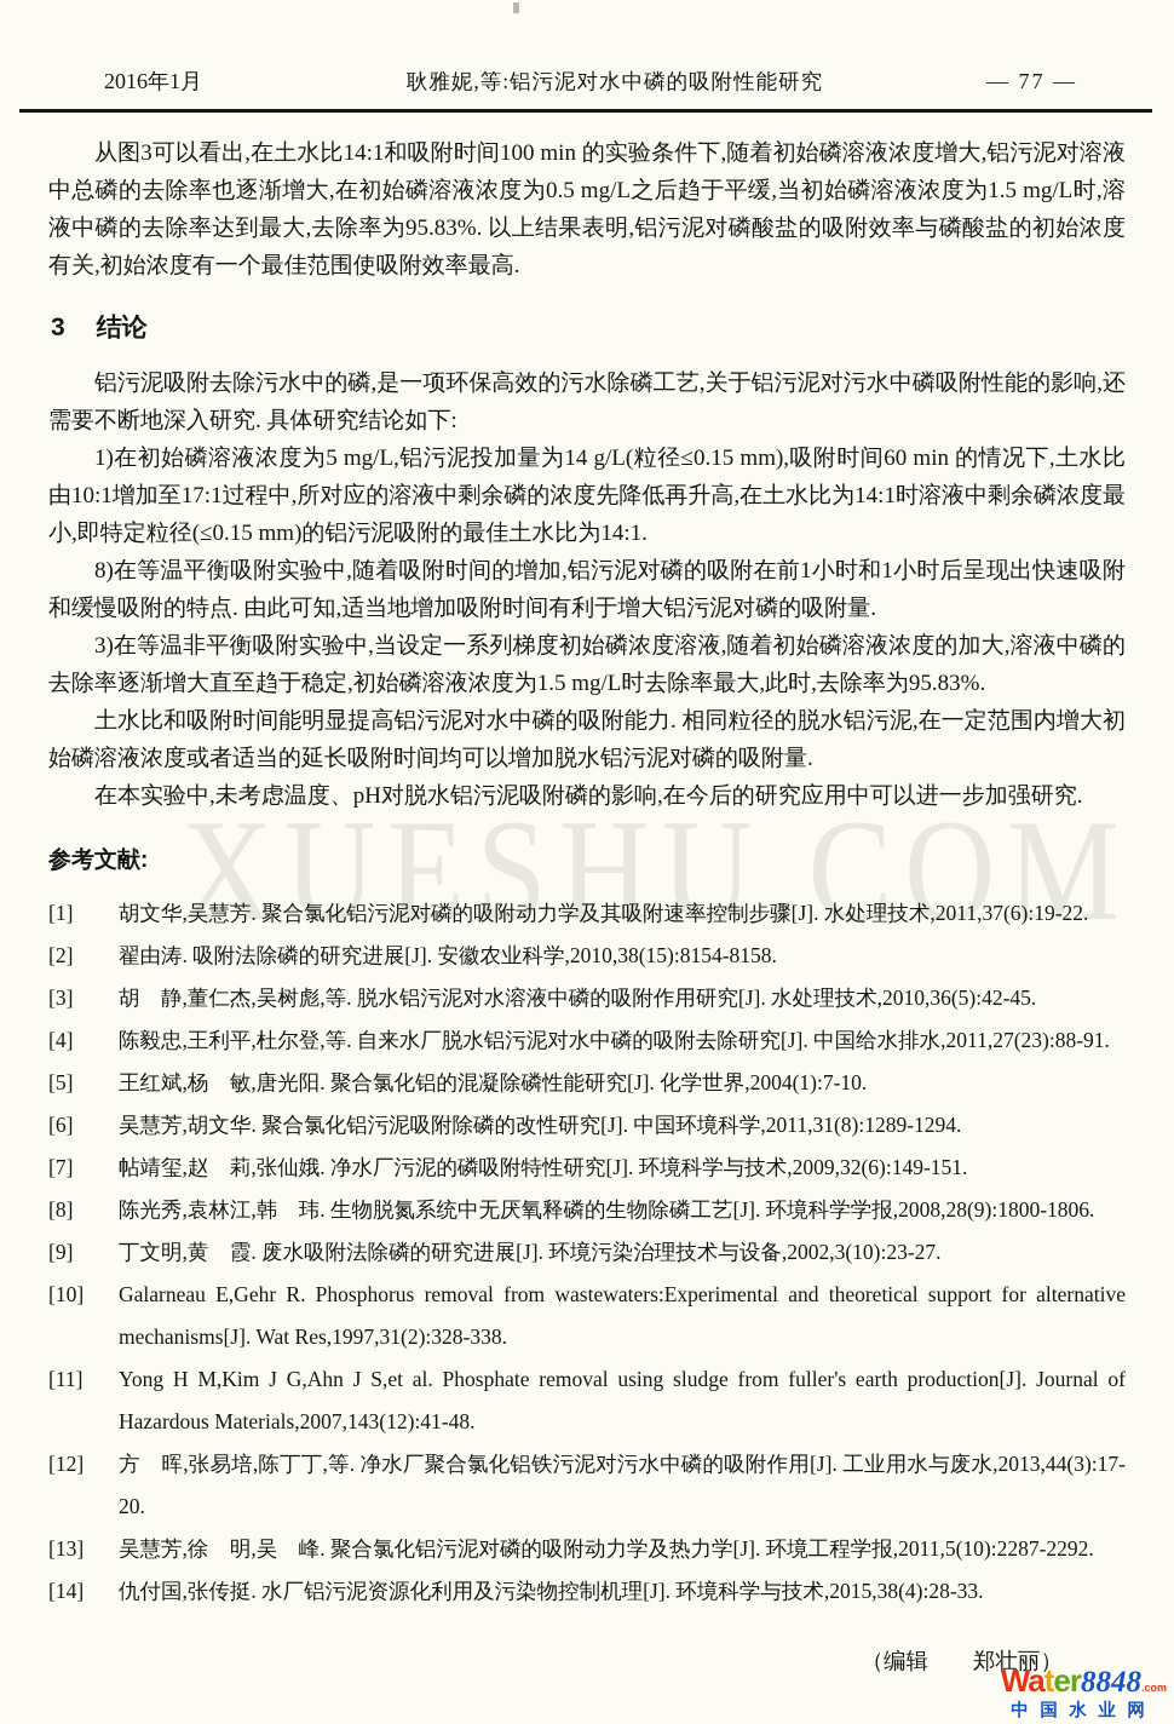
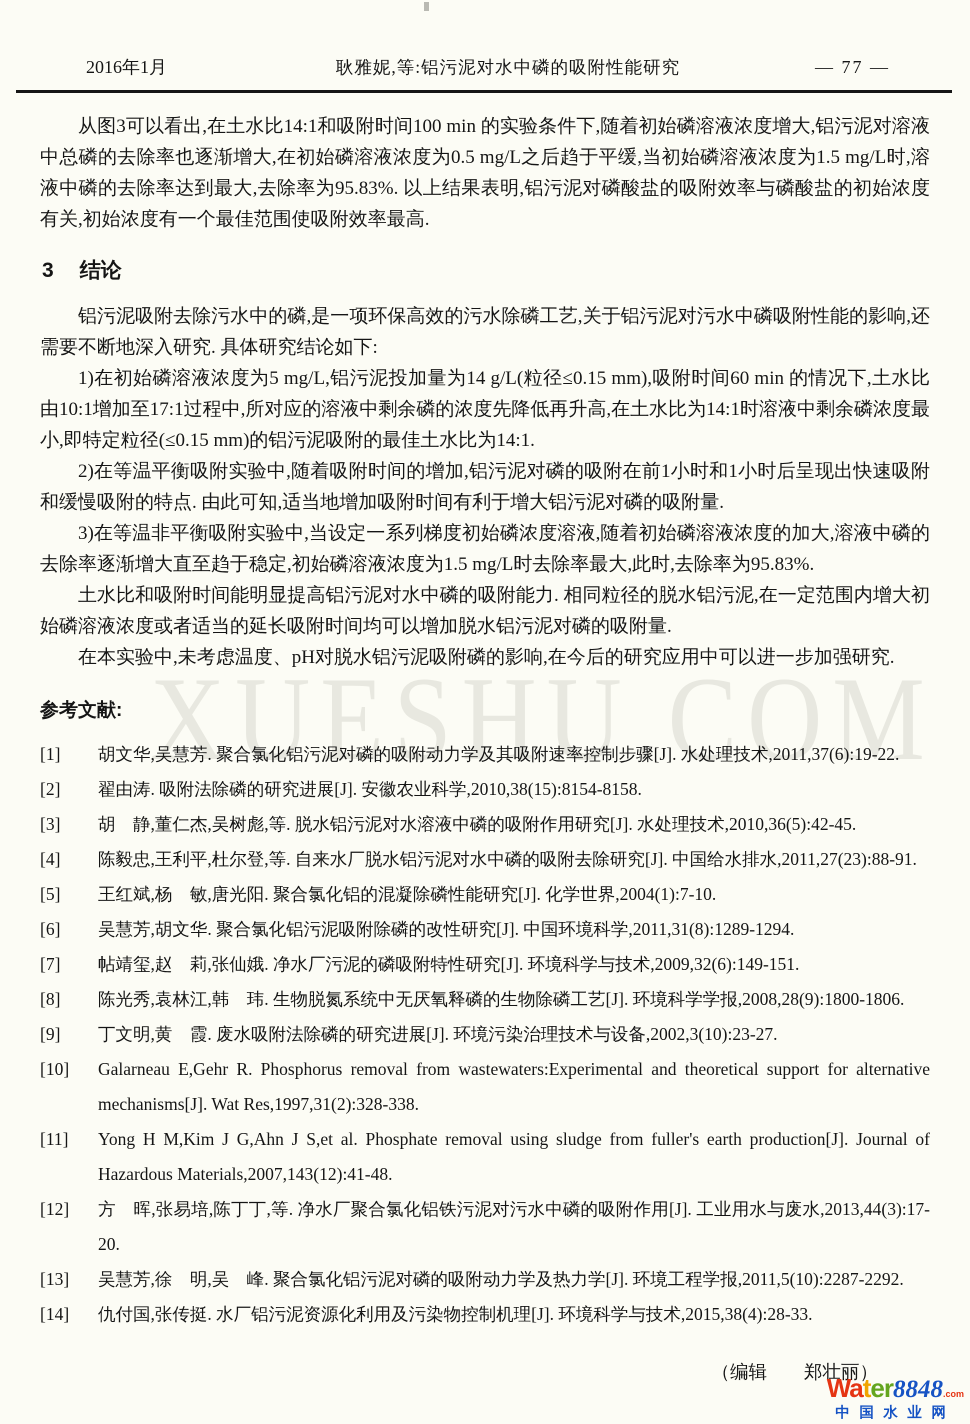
  2016年1月
  耿雅妮,等:铝污泥对水中磷的吸附性能研究
  — 77 —
  XUESHU.COM
  从图3可以看出,在土水比14:1和吸附时间100 min 的实验条件下,随着初始磷溶液浓度增大,铝污泥对溶液中总磷的去除率也逐渐增大,在初始磷溶液浓度为0.5 mg/L之后趋于平缓,当初始磷溶液浓度为1.5 mg/L时,溶液中磷的去除率达到最大,去除率为95.83%. 以上结果表明,铝污泥对磷酸盐的吸附效率与磷酸盐的初始浓度有关,初始浓度有一个最佳范围使吸附效率最高.
  3 结论
  铝污泥吸附去除污水中的磷,是一项环保高效的污水除磷工艺,关于铝污泥对污水中磷吸附性能的影响,还需要不断地深入研究. 具体研究结论如下:
  1)在初始磷溶液浓度为5 mg/L,铝污泥投加量为14 g/L(粒径≤0.15 mm),吸附时间60 min 的情况下,土水比由10:1增加至17:1过程中,所对应的溶液中剩余磷的浓度先降低再升高,在土水比为14:1时溶液中剩余磷浓度最小,即特定粒径(≤0.15 mm)的铝污泥吸附的最佳土水比为14:1.
- 8)在等温平衡吸附实验中,随着吸附时间的增加,铝污泥对磷的吸附在前1小时和1小时后呈现出快速吸附和缓慢吸附的特点. 由此可知,适当地增加吸附时间有利于增大铝污泥对磷的吸附量.
+ 2)在等温平衡吸附实验中,随着吸附时间的增加,铝污泥对磷的吸附在前1小时和1小时后呈现出快速吸附和缓慢吸附的特点. 由此可知,适当地增加吸附时间有利于增大铝污泥对磷的吸附量.
  3)在等温非平衡吸附实验中,当设定一系列梯度初始磷浓度溶液,随着初始磷溶液浓度的加大,溶液中磷的去除率逐渐增大直至趋于稳定,初始磷溶液浓度为1.5 mg/L时去除率最大,此时,去除率为95.83%.
  土水比和吸附时间能明显提高铝污泥对水中磷的吸附能力. 相同粒径的脱水铝污泥,在一定范围内增大初始磷溶液浓度或者适当的延长吸附时间均可以增加脱水铝污泥对磷的吸附量.
  在本实验中,未考虑温度、pH对脱水铝污泥吸附磷的影响,在今后的研究应用中可以进一步加强研究.
  参考文献:
  [1] 胡文华,吴慧芳. 聚合氯化铝污泥对磷的吸附动力学及其吸附速率控制步骤[J]. 水处理技术,2011,37(6):19-22.
  [2] 翟由涛. 吸附法除磷的研究进展[J]. 安徽农业科学,2010,38(15):8154-8158.
  [3] 胡 静,董仁杰,吴树彪,等. 脱水铝污泥对水溶液中磷的吸附作用研究[J]. 水处理技术,2010,36(5):42-45.
  [4] 陈毅忠,王利平,杜尔登,等. 自来水厂脱水铝污泥对水中磷的吸附去除研究[J]. 中国给水排水,2011,27(23):88-91.
  [5] 王红斌,杨 敏,唐光阳. 聚合氯化铝的混凝除磷性能研究[J]. 化学世界,2004(1):7-10.
  [6] 吴慧芳,胡文华. 聚合氯化铝污泥吸附除磷的改性研究[J]. 中国环境科学,2011,31(8):1289-1294.
  [7] 帖靖玺,赵 莉,张仙娥. 净水厂污泥的磷吸附特性研究[J]. 环境科学与技术,2009,32(6):149-151.
  [8] 陈光秀,袁林江,韩 玮. 生物脱氮系统中无厌氧释磷的生物除磷工艺[J]. 环境科学学报,2008,28(9):1800-1806.
  [9] 丁文明,黄 霞. 废水吸附法除磷的研究进展[J]. 环境污染治理技术与设备,2002,3(10):23-27.
  [10] Galarneau E,Gehr R. Phosphorus removal from wastewaters:Experimental and theoretical support for alternative mechanisms[J]. Wat Res,1997,31(2):328-338.
  [11] Yong H M,Kim J G,Ahn J S,et al. Phosphate removal using sludge from fuller's earth production[J]. Journal of Hazardous Materials,2007,143(12):41-48.
  [12] 方 晖,张易培,陈丁丁,等. 净水厂聚合氯化铝铁污泥对污水中磷的吸附作用[J]. 工业用水与废水,2013,44(3):17-20.
  [13] 吴慧芳,徐 明,吴 峰. 聚合氯化铝污泥对磷的吸附动力学及热力学[J]. 环境工程学报,2011,5(10):2287-2292.
  [14] 仇付国,张传挺. 水厂铝污泥资源化利用及污染物控制机理[J]. 环境科学与技术,2015,38(4):28-33.
  （编辑 郑壮丽）
  Water8848.com
  中国水业网
